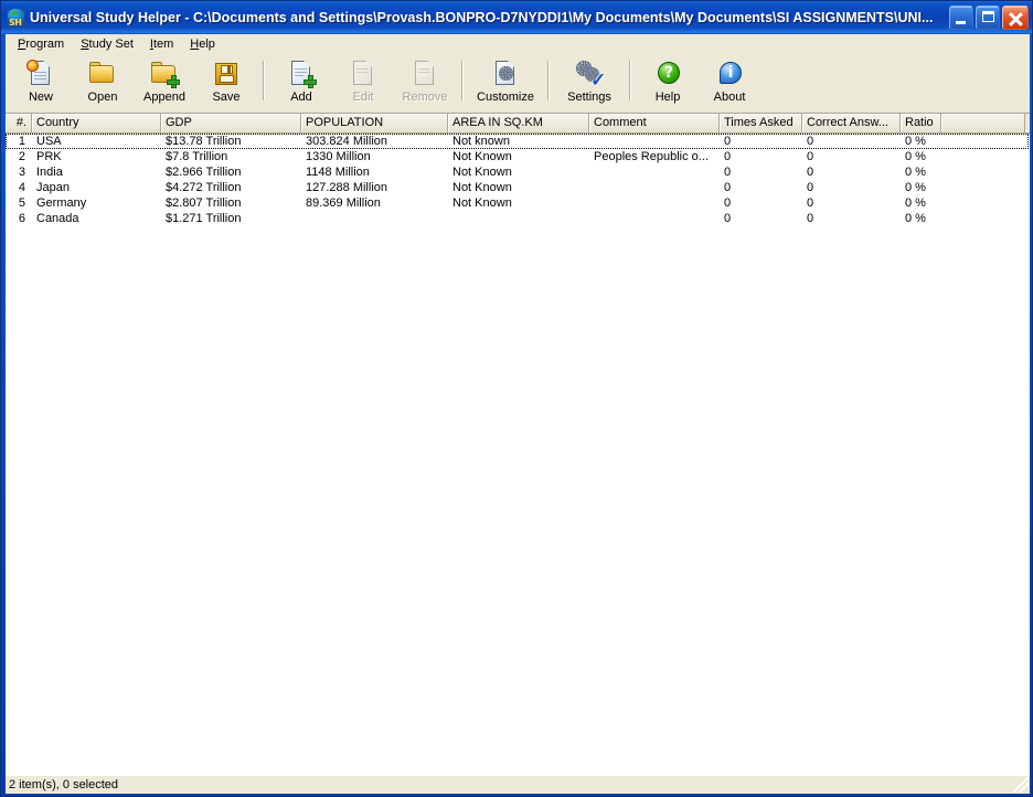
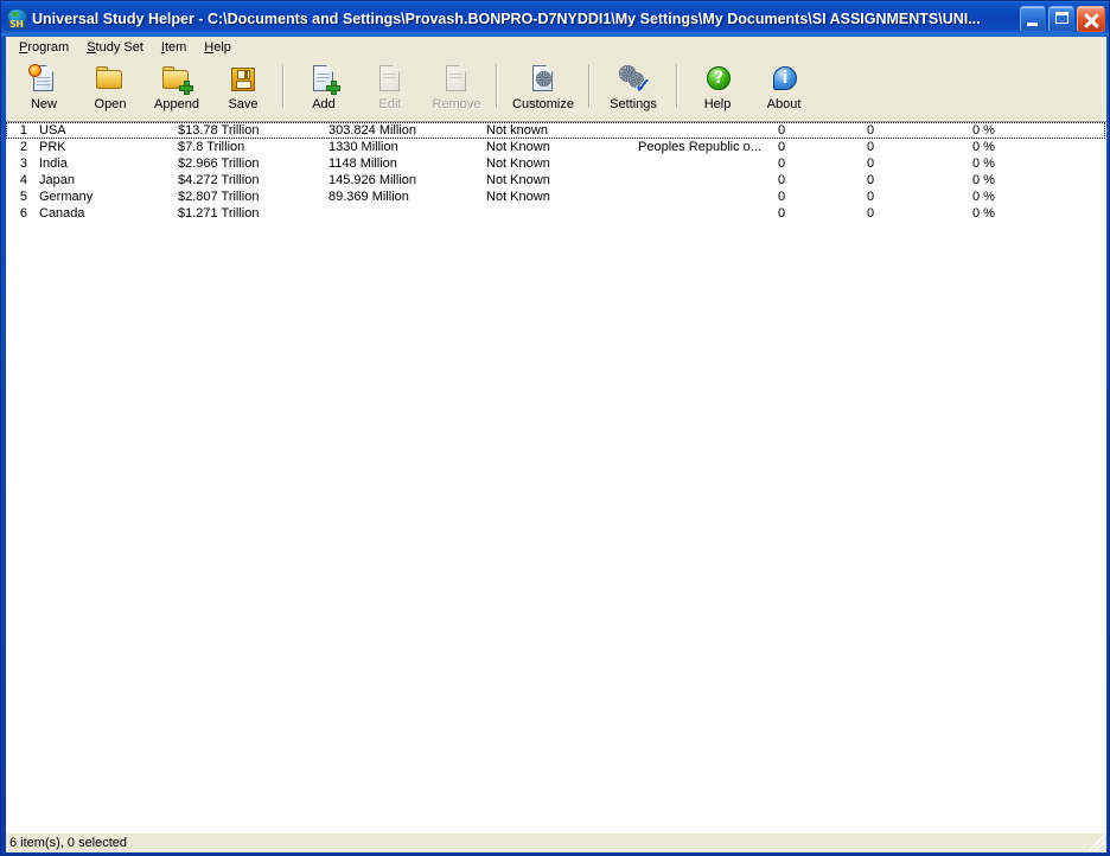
  SH
- Universal Study Helper - C:\Documents and Settings\Provash.BONPRO-D7NYDDI1\My Documents\My Documents\SI ASSIGNMENTS\UNI...
+ Universal Study Helper - C:\Documents and Settings\Provash.BONPRO-D7NYDDI1\My Settings\My Documents\SI ASSIGNMENTS\UNI...
  Program
  Study Set
  Item
  Help
  New
  Open
  Append
  Save
  Add
  Edit
  Remove
  Customize
  ✓
  Settings
  ?
  Help
  i
  About
- #.
- Country
- GDP
- POPULATION
- AREA IN SQ.KM
- Comment
- Times Asked
- Correct Answ...
- Ratio
  1
  USA
  $13.78 Trillion
  303.824 Million
  Not known
  0
  0
  0 %
  2
  PRK
  $7.8 Trillion
  1330 Million
  Not Known
  Peoples Republic o...
  0
  0
  0 %
  3
  India
  $2.966 Trillion
  1148 Million
  Not Known
  0
  0
  0 %
  4
  Japan
  $4.272 Trillion
- 127.288 Million
+ 145.926 Million
  Not Known
  0
  0
  0 %
  5
  Germany
  $2.807 Trillion
  89.369 Million
  Not Known
  0
  0
  0 %
  6
  Canada
  $1.271 Trillion
  0
  0
  0 %
- 2 item(s), 0 selected
+ 6 item(s), 0 selected
